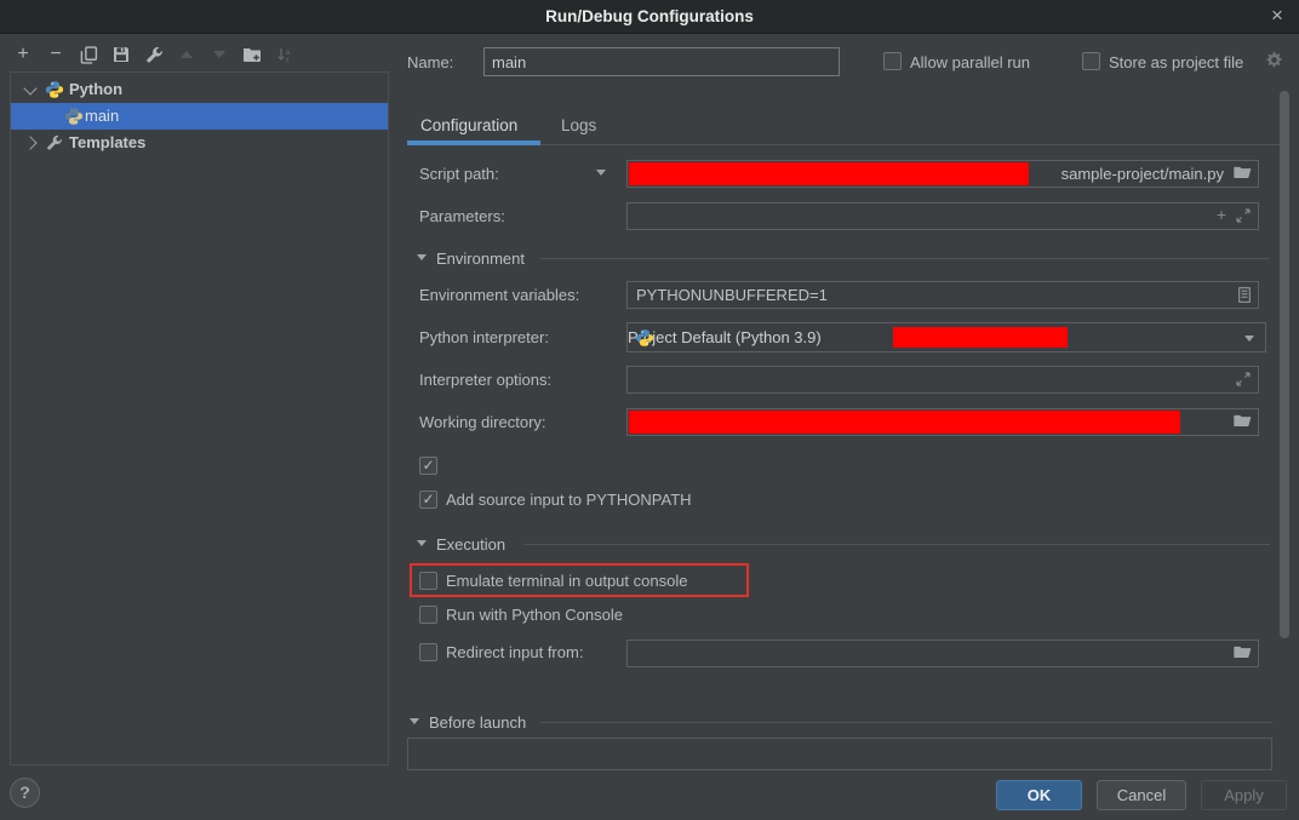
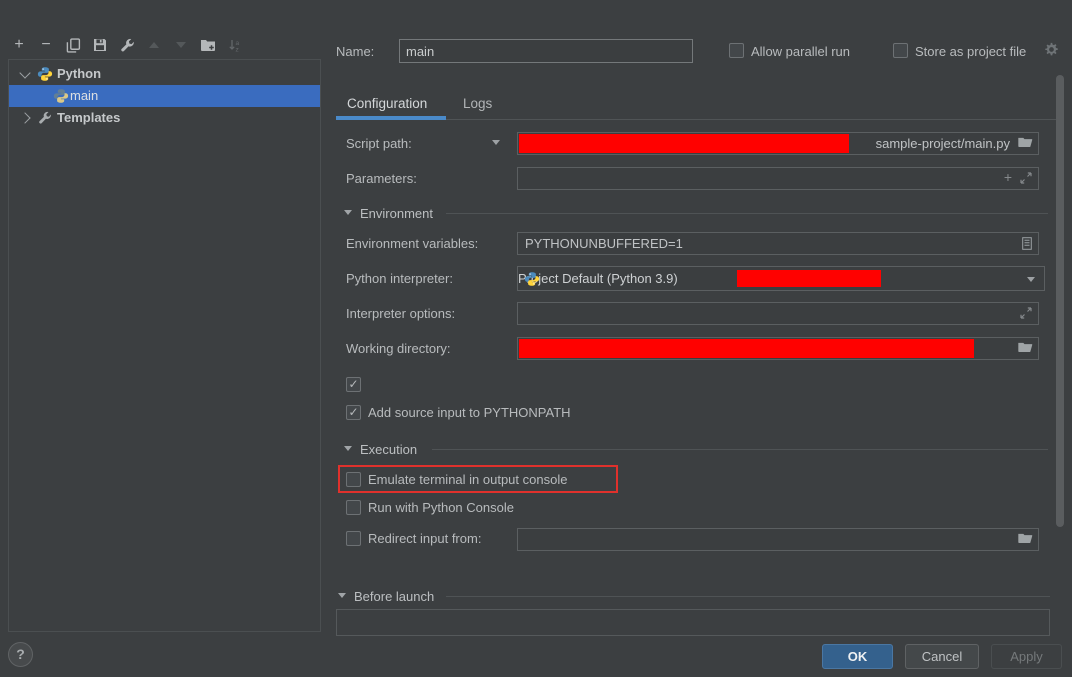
- Run/Debug Configurations
- ×
  +
  −
  Python
  main
  Templates
  Name:
  main
  Allow parallel run
  Store as project file
  Configuration
  Logs
  Script path:
  sample-project/main.py
  Parameters:
  +
  Environment
  Environment variables:
  PYTHONUNBUFFERED=1
  Python interpreter:
  Poject Default (Python 3.9)
  Interpreter options:
  Working directory:
  ✓
  ✓
  Add source input to PYTHONPATH
  Execution
  Emulate terminal in output console
  Run with Python Console
  Redirect input from:
  Before launch
  ?
  OK
  Cancel
  Apply
